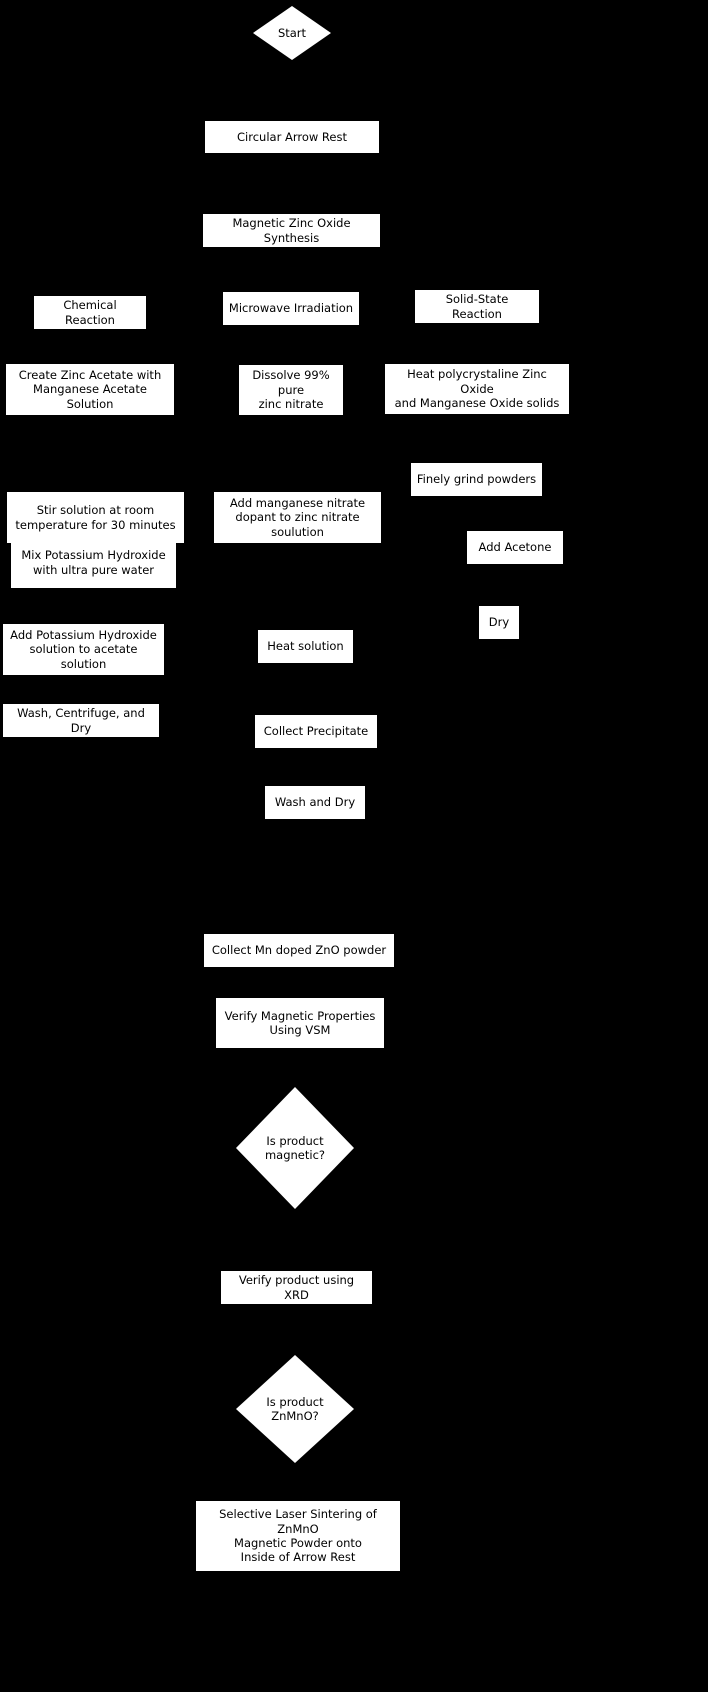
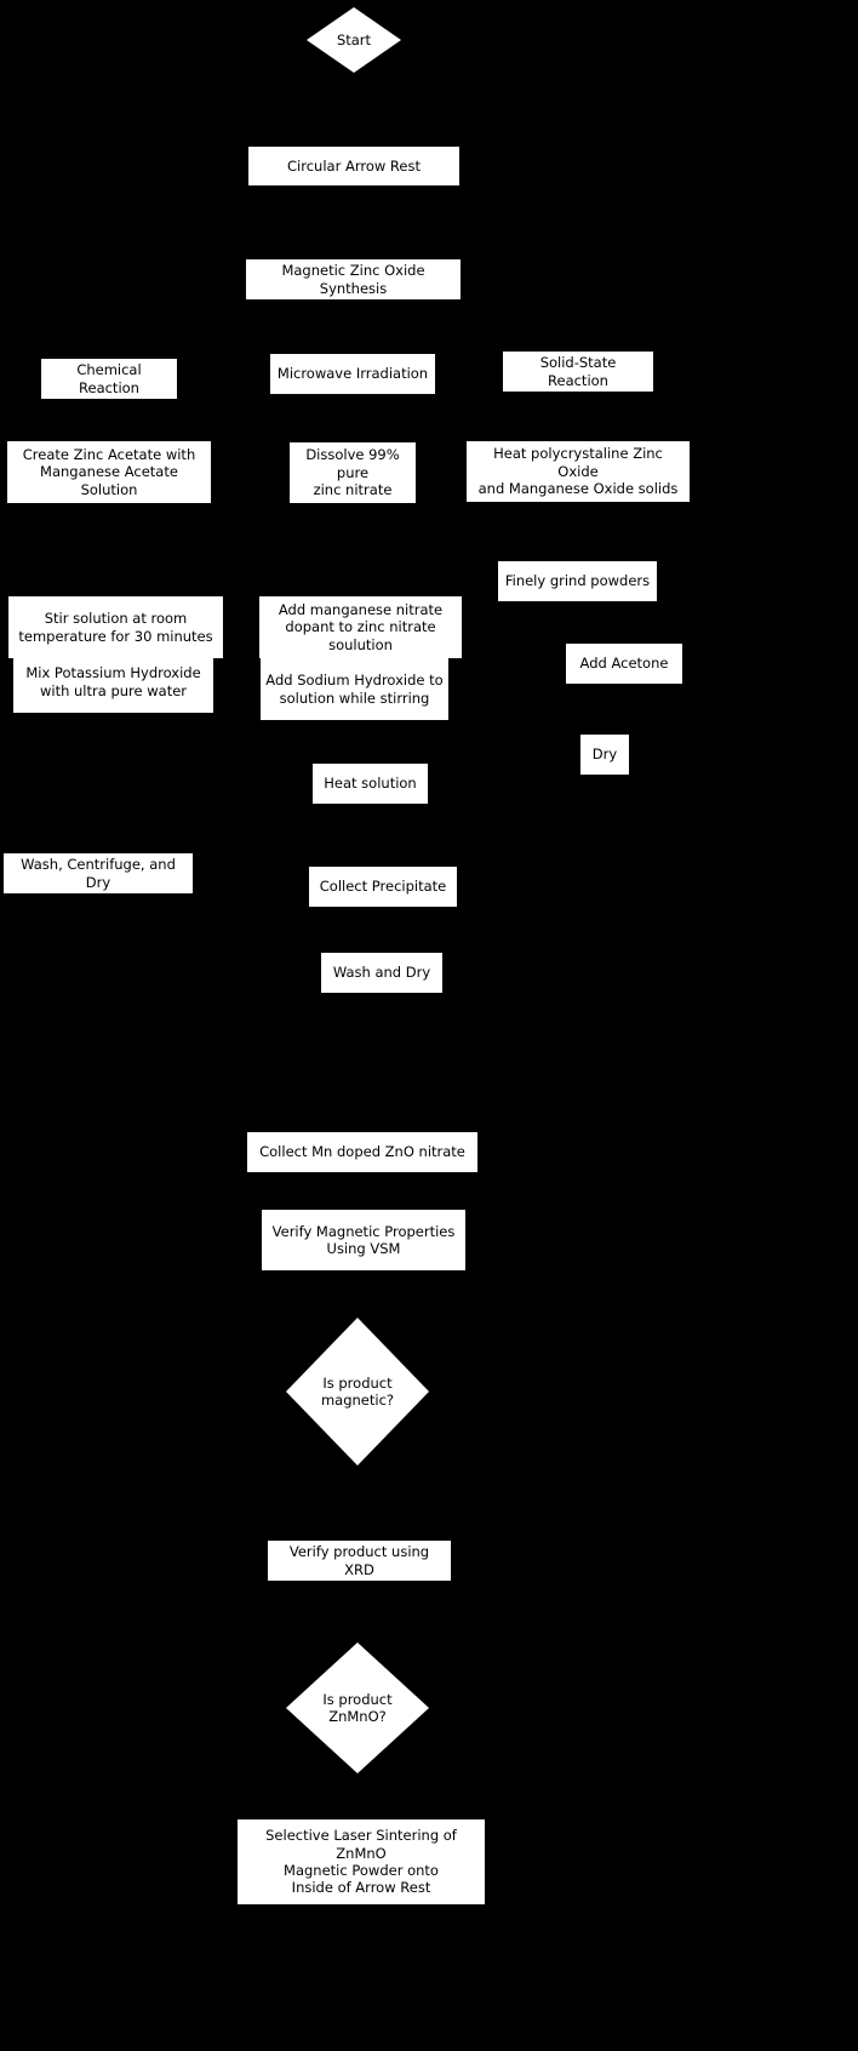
  Start
  Circular Arrow Rest
  Magnetic Zinc Oxide Synthesis
  Chemical Reaction
  Microwave Irradiation
  Solid-State Reaction
  Create Zinc Acetate with
  Manganese Acetate Solution
  Dissolve 99% pure
  zinc nitrate
  Heat polycrystaline Zinc Oxide
  and Manganese Oxide solids
  Stir solution at room
  temperature for 30 minutes
  Add manganese nitrate
  dopant to zinc nitrate soulution
  Finely grind powders
  Mix Potassium Hydroxide
  with ultra pure water
+ Add Sodium Hydroxide to
+ solution while stirring
  Add Acetone
- Add Potassium Hydroxide
- solution to acetate solution
  Heat solution
  Dry
  Wash, Centrifuge, and Dry
  Collect Precipitate
  Wash and Dry
- Collect Mn doped ZnO powder
+ Collect Mn doped ZnO nitrate
  Verify Magnetic Properties
  Using VSM
  Is product
  magnetic?
  Verify product using XRD
  Is product
  ZnMnO?
  Selective Laser Sintering of ZnMnO
  Magnetic Powder onto
  Inside of Arrow Rest
